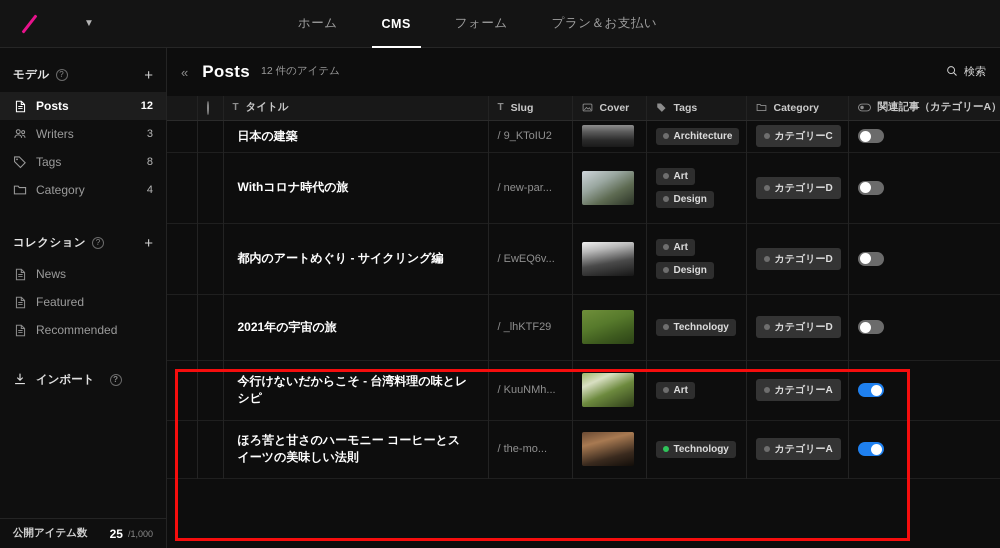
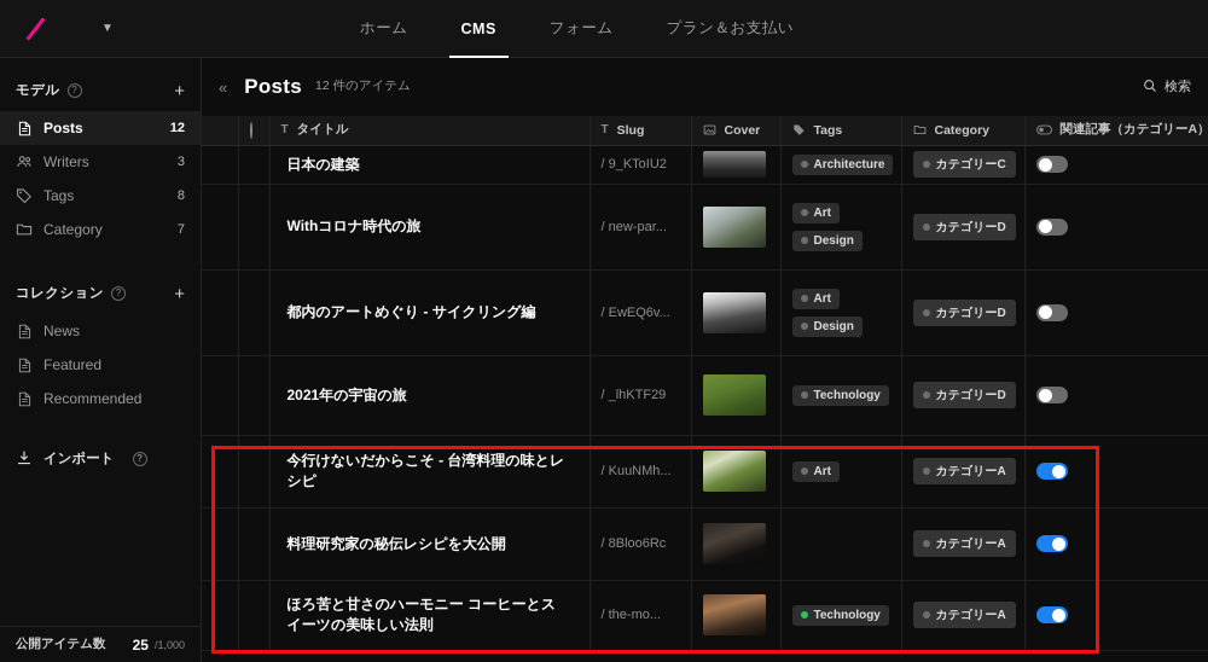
  ▼
  ホーム
  CMS
  フォーム
  プラン＆お支払い
  モデル
  ?
  +
  Posts
  12
  Writers
  3
  Tags
  8
  Category
- 4
+ 7
  コレクション
  ?
  +
  News
  Featured
  Recommended
  インポート
  ?
  公開アイテム数
  25
  /1,000
  «
  Posts
  12 件のアイテム
  検索
  		T タイトル	T Slug	Cover	Tags	Category	関連記事（カテゴリーA）
  		日本の建築	/ 9_KToIU2		Architecture	カテゴリーC
  		Withコロナ時代の旅	/ new-par...		Art Design	カテゴリーD
  		都内のアートめぐり - サイクリング編	/ EwEQ6v...		Art Design	カテゴリーD
  		2021年の宇宙の旅	/ _lhKTF29		Technology	カテゴリーD
  		今行けないだからこそ - 台湾料理の味とレシピ	/ KuuNMh...		Art	カテゴリーA
+ 		料理研究家の秘伝レシピを大公開	/ 8Bloo6Rc			カテゴリーA
  		ほろ苦と甘さのハーモニー コーヒーとスイーツの美味しい法則	/ the-mo...		Technology	カテゴリーA
